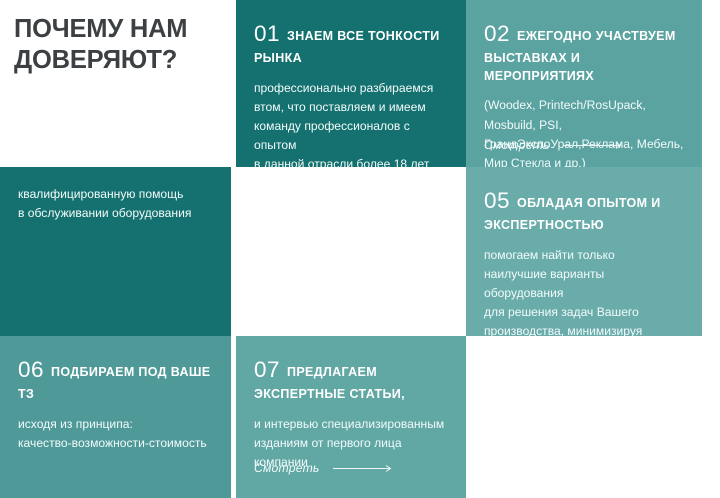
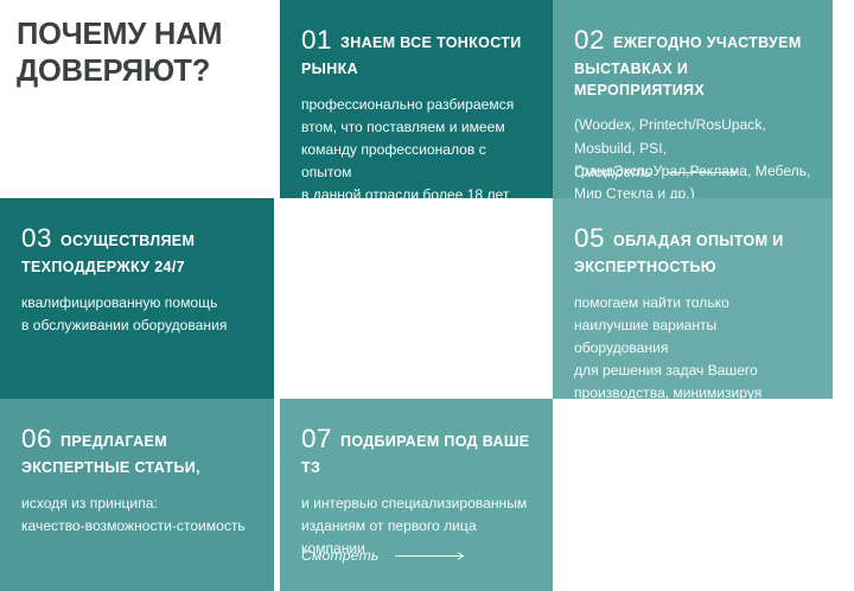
  ПОЧЕМУ НАМ
  ДОВЕРЯЮТ?
  01 ЗНАЕМ ВСЕ ТОНКОСТИ РЫНКА
  профессионально разбираемся
  втом, что поставляем и имеем
  команду профессионалов с опытом
  в данной отрасли более 18 лет
  02 ЕЖЕГОДНО УЧАСТВУЕМ ВЫСТАВКАХ И МЕРОПРИЯТИЯХ
  (Woodex, Printech/RosUpack,
  Mosbuild, PSI,
  ГрандЭкспоУрал,Реклама, Мебель,
  Мир Стекла и др.)
  Смотреть
+ 03 ОСУЩЕСТВЛЯЕМ ТЕХПОДДЕРЖКУ 24/7
  квалифицированную помощь
  в обслуживании оборудования
  05 ОБЛАДАЯ ОПЫТОМ И ЭКСПЕРТНОСТЬЮ
  помогаем найти только
  наилучшие варианты оборудования
  для решения задач Вашего
  производства, минимизируя
- 06 ПОДБИРАЕМ ПОД ВАШЕ ТЗ
+ 06 ПРЕДЛАГАЕМ ЭКСПЕРТНЫЕ СТАТЬИ,
  исходя из принципа:
  качество-возможности-стоимость
- 07 ПРЕДЛАГАЕМ ЭКСПЕРТНЫЕ СТАТЬИ,
+ 07 ПОДБИРАЕМ ПОД ВАШЕ ТЗ
  и интервью специализированным
  изданиям от первого лица
  компании
  Смотреть
